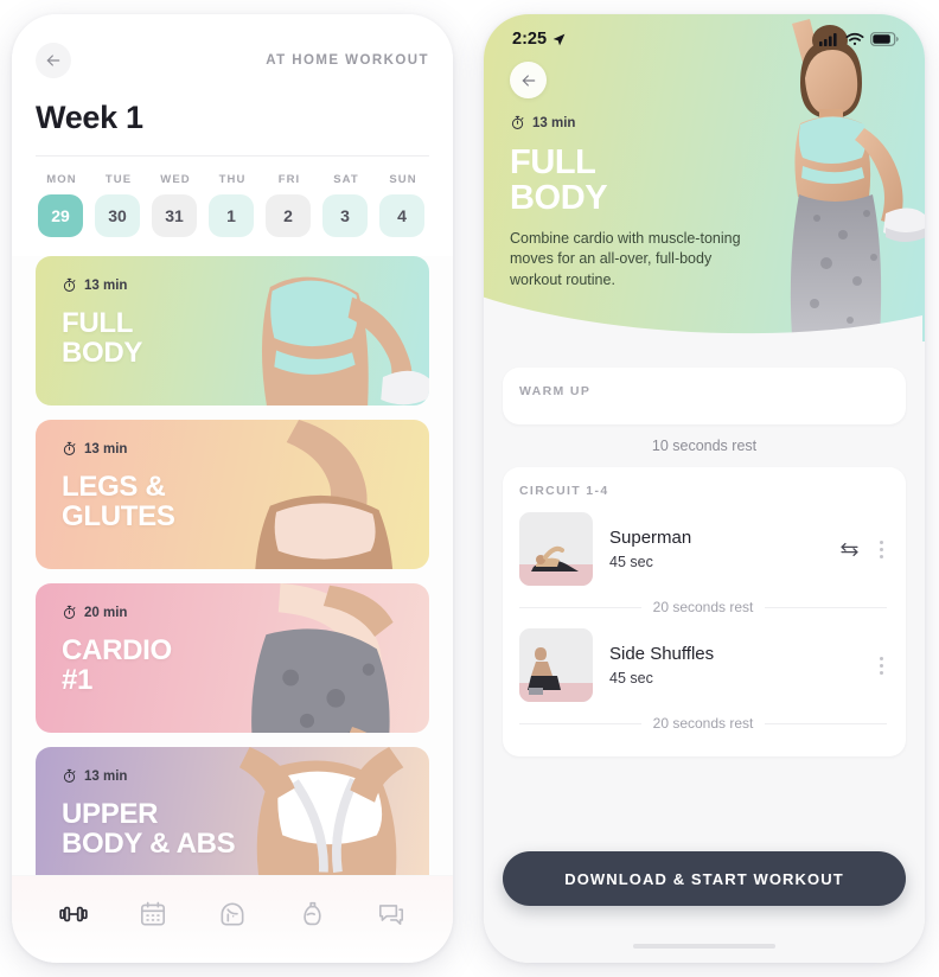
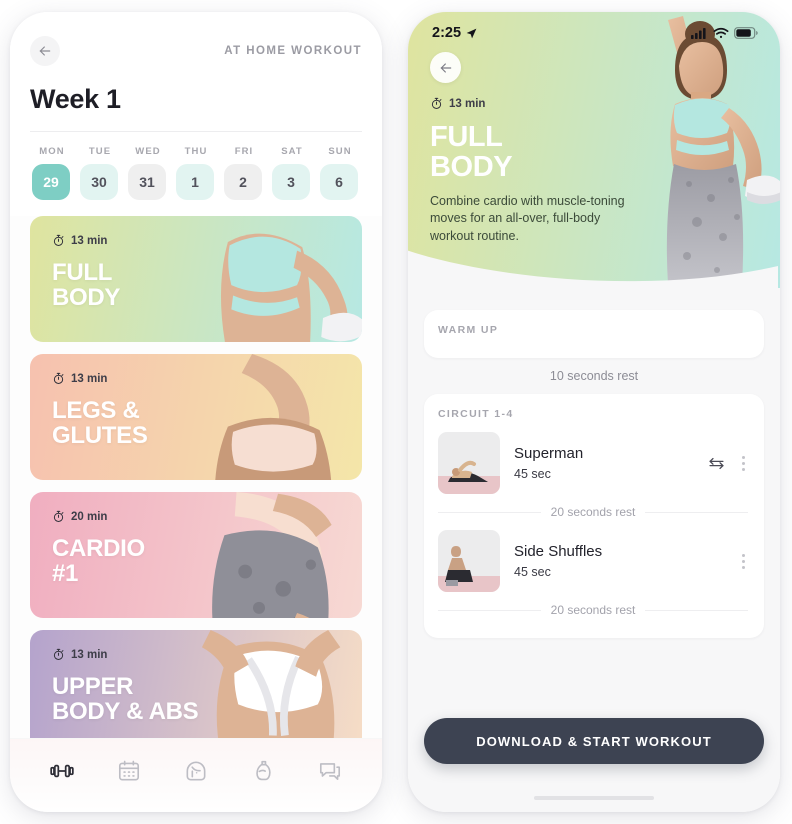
  AT HOME WORKOUT
  Week 1
  MON
  29
  TUE
  30
  WED
  31
  THU
  1
  FRI
  2
  SAT
  3
  SUN
- 4
+ 6
  13 min
  FULL
  BODY
  13 min
  LEGS &
  GLUTES
  20 min
  CARDIO
  #1
  13 min
  UPPER
  BODY & ABS
  2:25
  13 min
  FULL
  BODY
  Combine cardio with muscle-toning moves for an all-over, full-body workout routine.
  WARM UP
  10 seconds rest
  CIRCUIT 1-4
  Superman
  45 sec
  20 seconds rest
  Side Shuffles
  45 sec
  20 seconds rest
  DOWNLOAD & START WORKOUT
